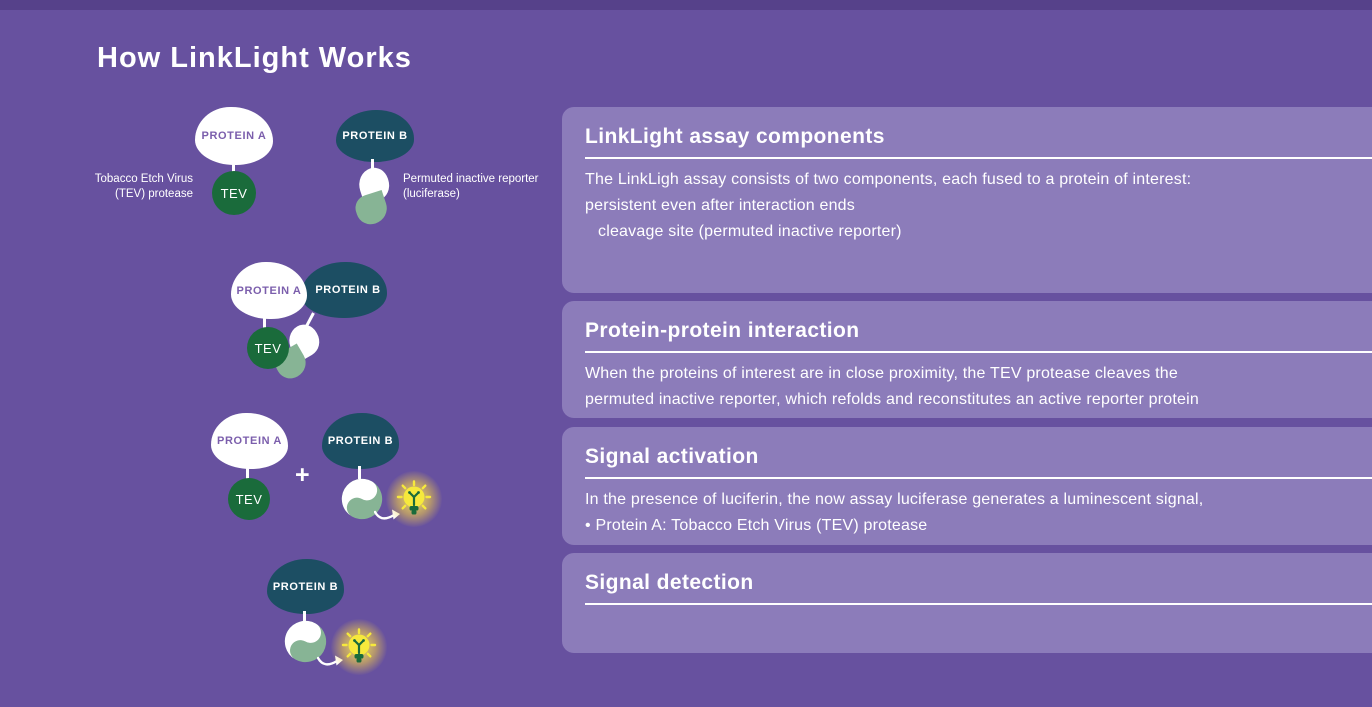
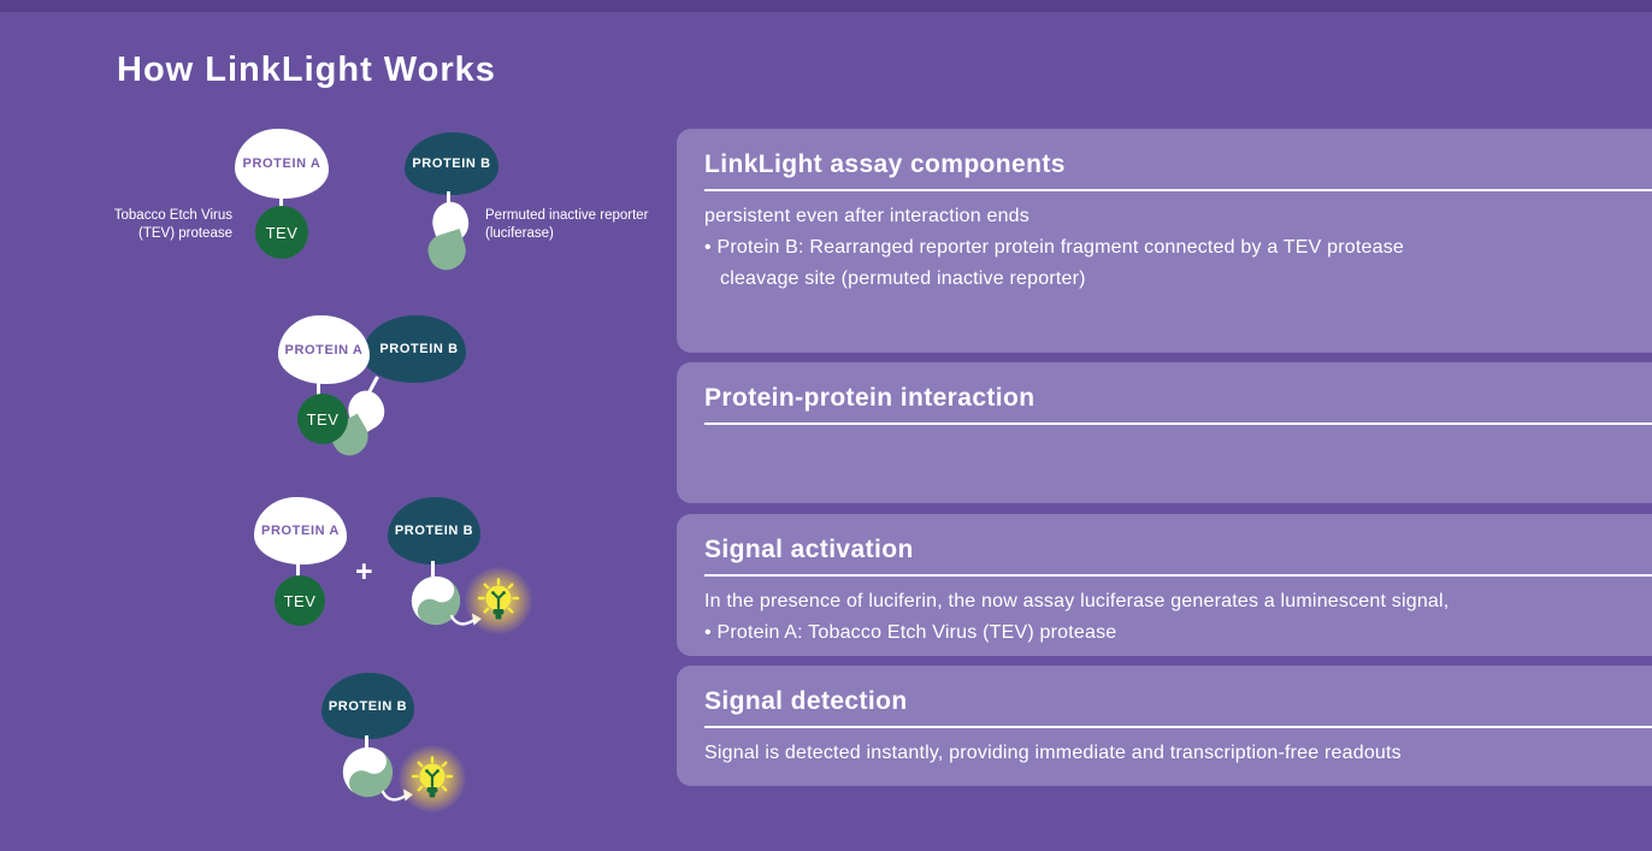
  How LinkLight Works
  PROTEIN A
  TEV
  Tobacco Etch Virus
  (TEV) protease
  PROTEIN B
  Permuted inactive reporter
  (luciferase)
  PROTEIN B
  PROTEIN A
  TEV
  PROTEIN A
  TEV
  +
  PROTEIN B
  PROTEIN B
  LinkLight assay components
- The LinkLigh assay consists of two components, each fused to a protein of interest:
  persistent even after interaction ends
+ • Protein B: Rearranged reporter protein fragment connected by a TEV protease
  cleavage site (permuted inactive reporter)
  Protein-protein interaction
- When the proteins of interest are in close proximity, the TEV protease cleaves the
- permuted inactive reporter, which refolds and reconstitutes an active reporter protein
  Signal activation
  In the presence of luciferin, the now assay luciferase generates a luminescent signal,
  • Protein A: Tobacco Etch Virus (TEV) protease
  Signal detection
+ Signal is detected instantly, providing immediate and transcription-free readouts
